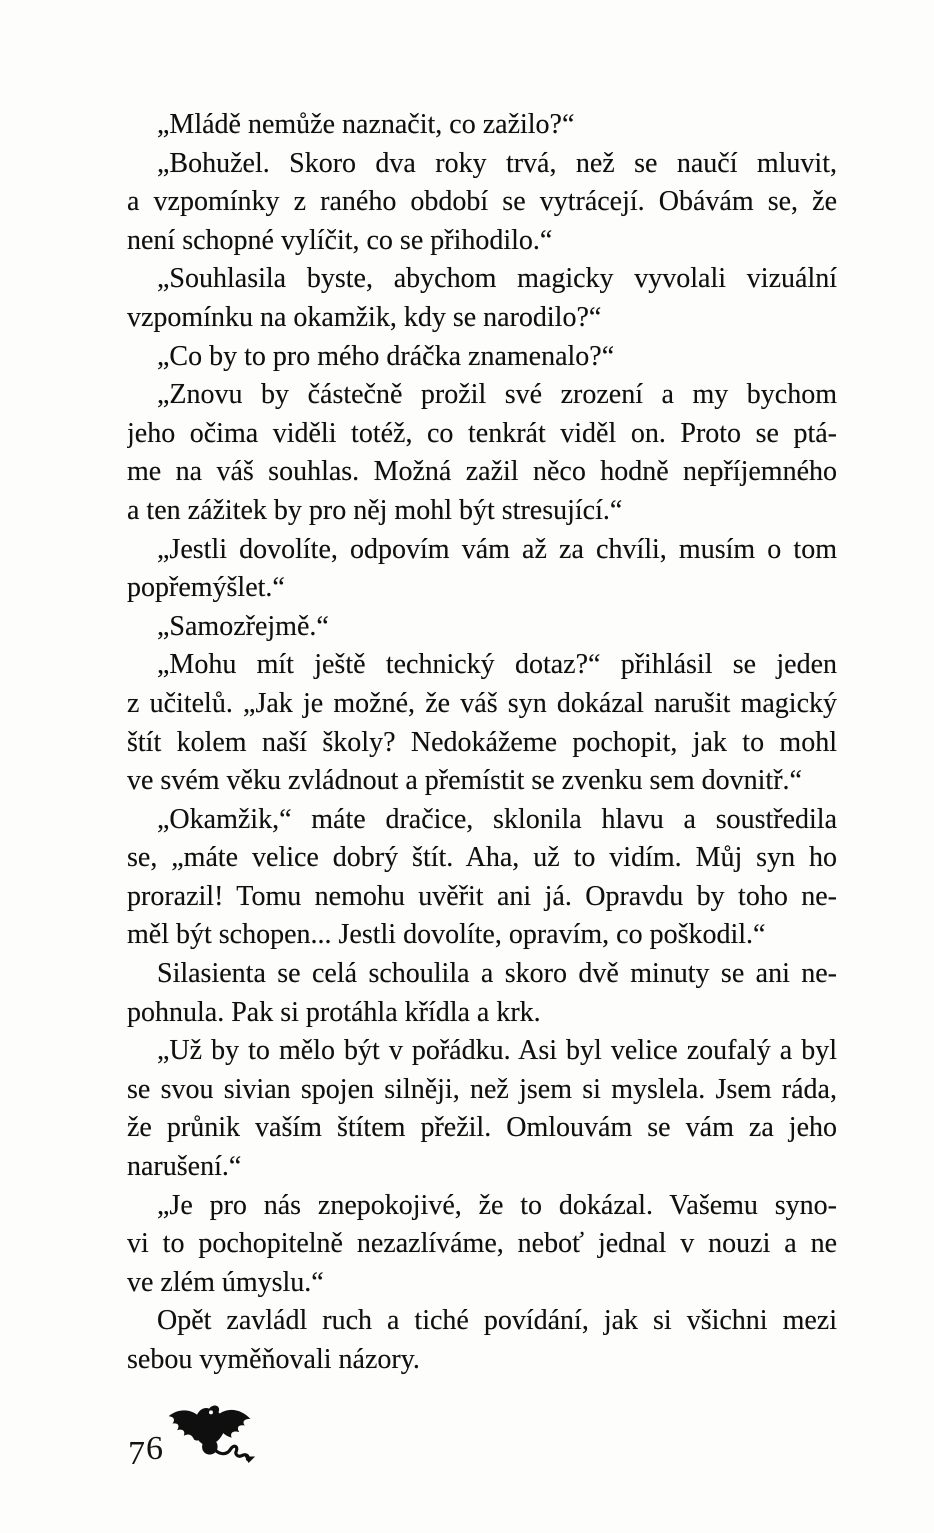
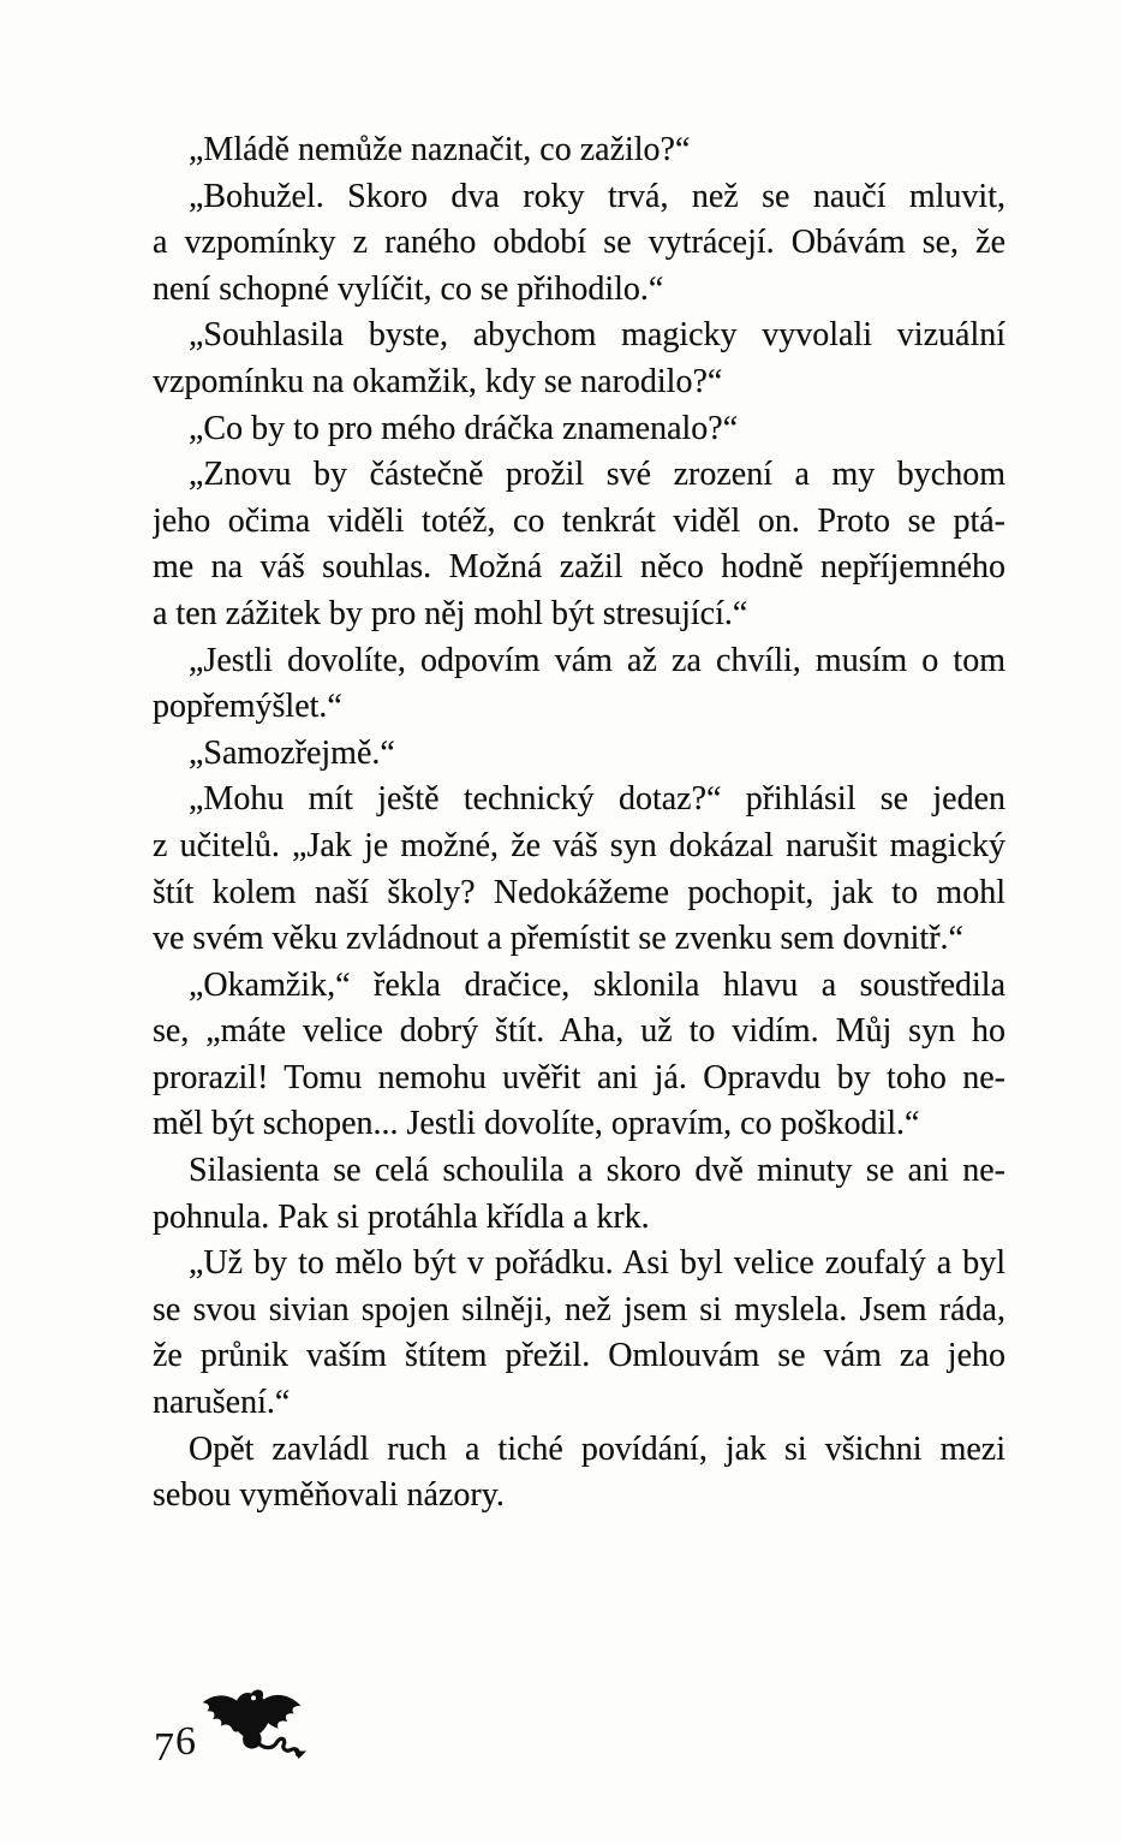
  „Mládě nemůže naznačit, co zažilo?“
  „Bohužel. Skoro dva roky trvá, než se naučí mluvit,
  a vzpomínky z raného období se vytrácejí. Obávám se, že
  není schopné vylíčit, co se přihodilo.“
  „Souhlasila byste, abychom magicky vyvolali vizuální
  vzpomínku na okamžik, kdy se narodilo?“
  „Co by to pro mého dráčka znamenalo?“
  „Znovu by částečně prožil své zrození a my bychom
  jeho očima viděli totéž, co tenkrát viděl on. Proto se ptá-
  me na váš souhlas. Možná zažil něco hodně nepříjemného
  a ten zážitek by pro něj mohl být stresující.“
  „Jestli dovolíte, odpovím vám až za chvíli, musím o tom
  popřemýšlet.“
  „Samozřejmě.“
  „Mohu mít ještě technický dotaz?“ přihlásil se jeden
  z učitelů. „Jak je možné, že váš syn dokázal narušit magický
  štít kolem naší školy? Nedokážeme pochopit, jak to mohl
  ve svém věku zvládnout a přemístit se zvenku sem dovnitř.“
- „Okamžik,“ máte dračice, sklonila hlavu a soustředila
+ „Okamžik,“ řekla dračice, sklonila hlavu a soustředila
  se, „máte velice dobrý štít. Aha, už to vidím. Můj syn ho
  prorazil! Tomu nemohu uvěřit ani já. Opravdu by toho ne-
  měl být schopen... Jestli dovolíte, opravím, co poškodil.“
  Silasienta se celá schoulila a skoro dvě minuty se ani ne-
  pohnula. Pak si protáhla křídla a krk.
  „Už by to mělo být v pořádku. Asi byl velice zoufalý a byl
  se svou sivian spojen silněji, než jsem si myslela. Jsem ráda,
  že průnik vaším štítem přežil. Omlouvám se vám za jeho
  narušení.“
- „Je pro nás znepokojivé, že to dokázal. Vašemu syno-
- vi to pochopitelně nezazlíváme, neboť jednal v nouzi a ne
- ve zlém úmyslu.“
  Opět zavládl ruch a tiché povídání, jak si všichni mezi
  sebou vyměňovali názory.
  76
